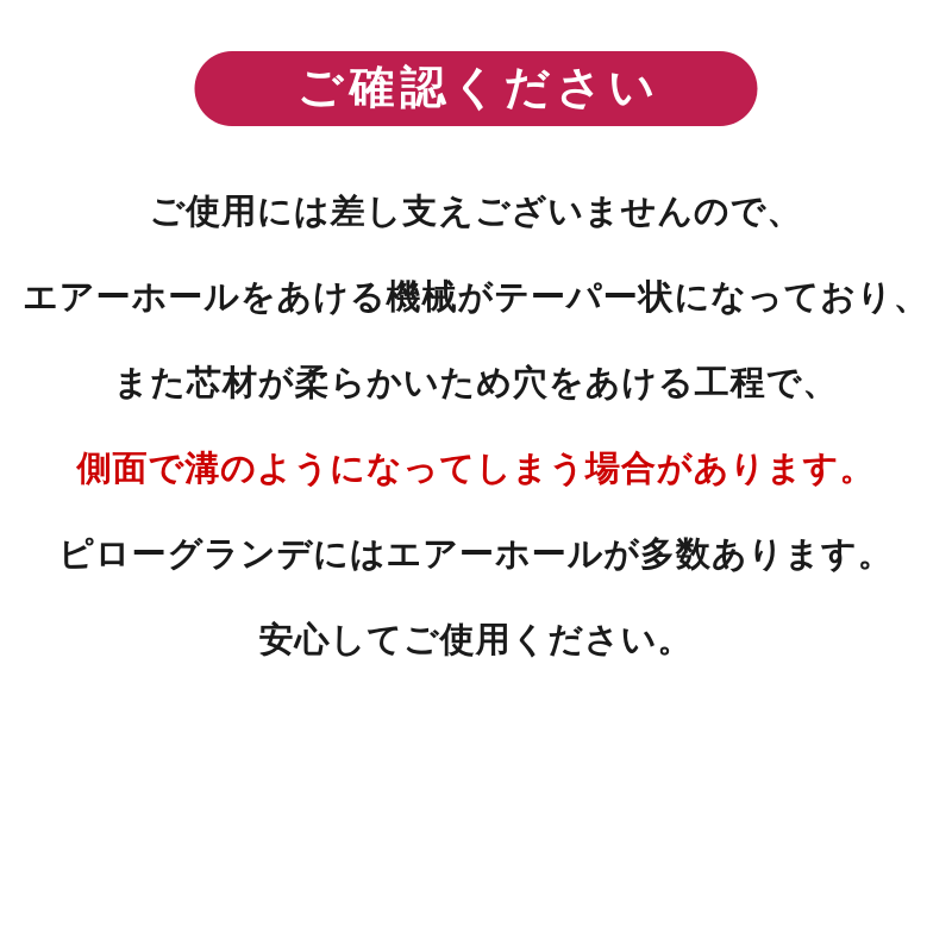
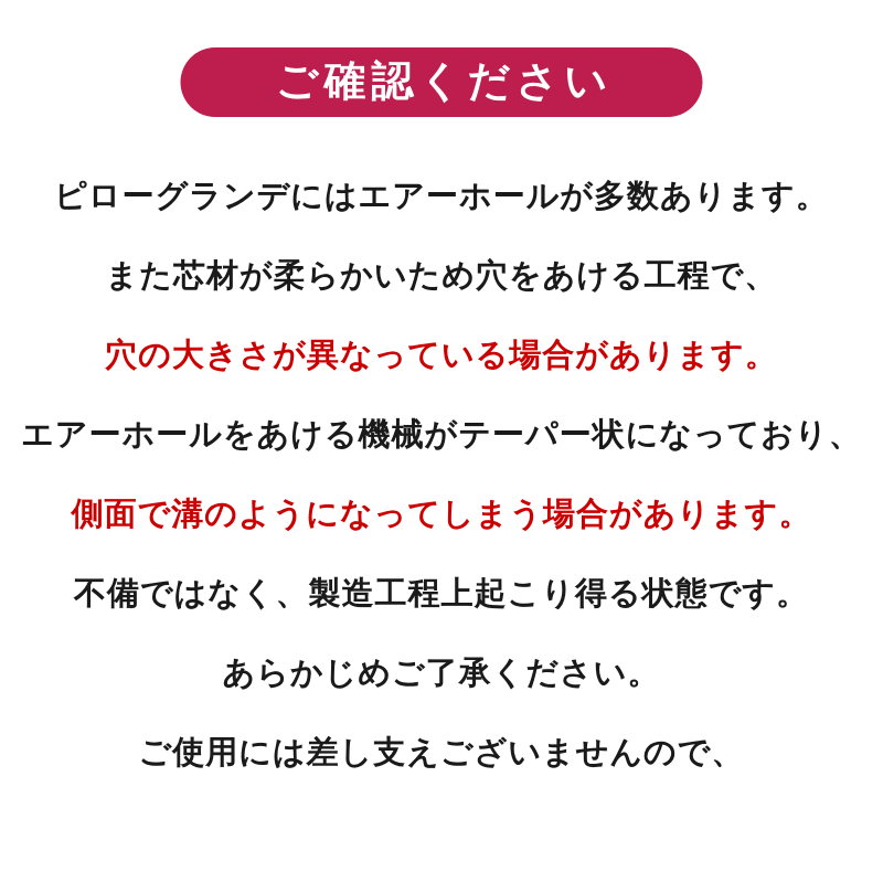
  ご確認ください
- ご使用には差し支えございませんので、
+ ピローグランデにはエアーホールが多数あります。
- エアーホールをあける機械がテーパー状になっており、
+ また芯材が柔らかいため穴をあける工程で、
+ 穴の大きさが異なっている場合があります。
- また芯材が柔らかいため穴をあける工程で、
+ エアーホールをあける機械がテーパー状になっており、
  側面で溝のようになってしまう場合があります。
+ 不備ではなく、製造工程上起こり得る状態です。
+ あらかじめご了承ください。
- ピローグランデにはエアーホールが多数あります。
+ ご使用には差し支えございませんので、
- 安心してご使用ください。
